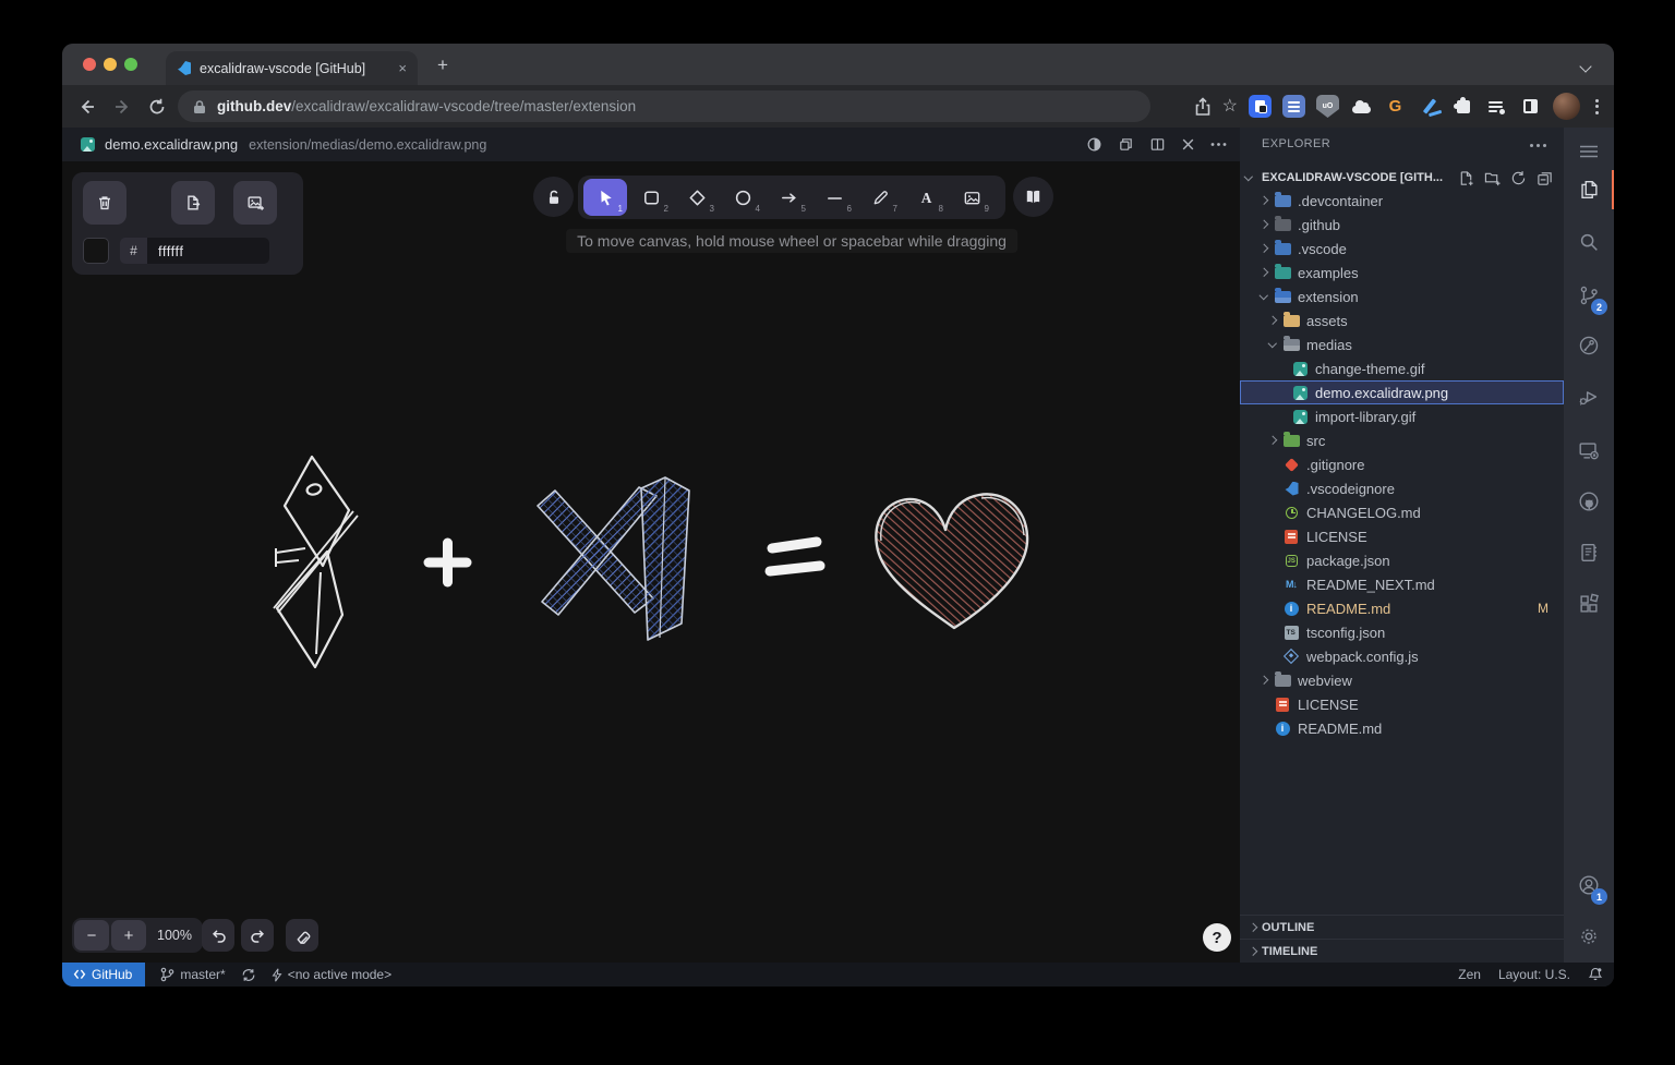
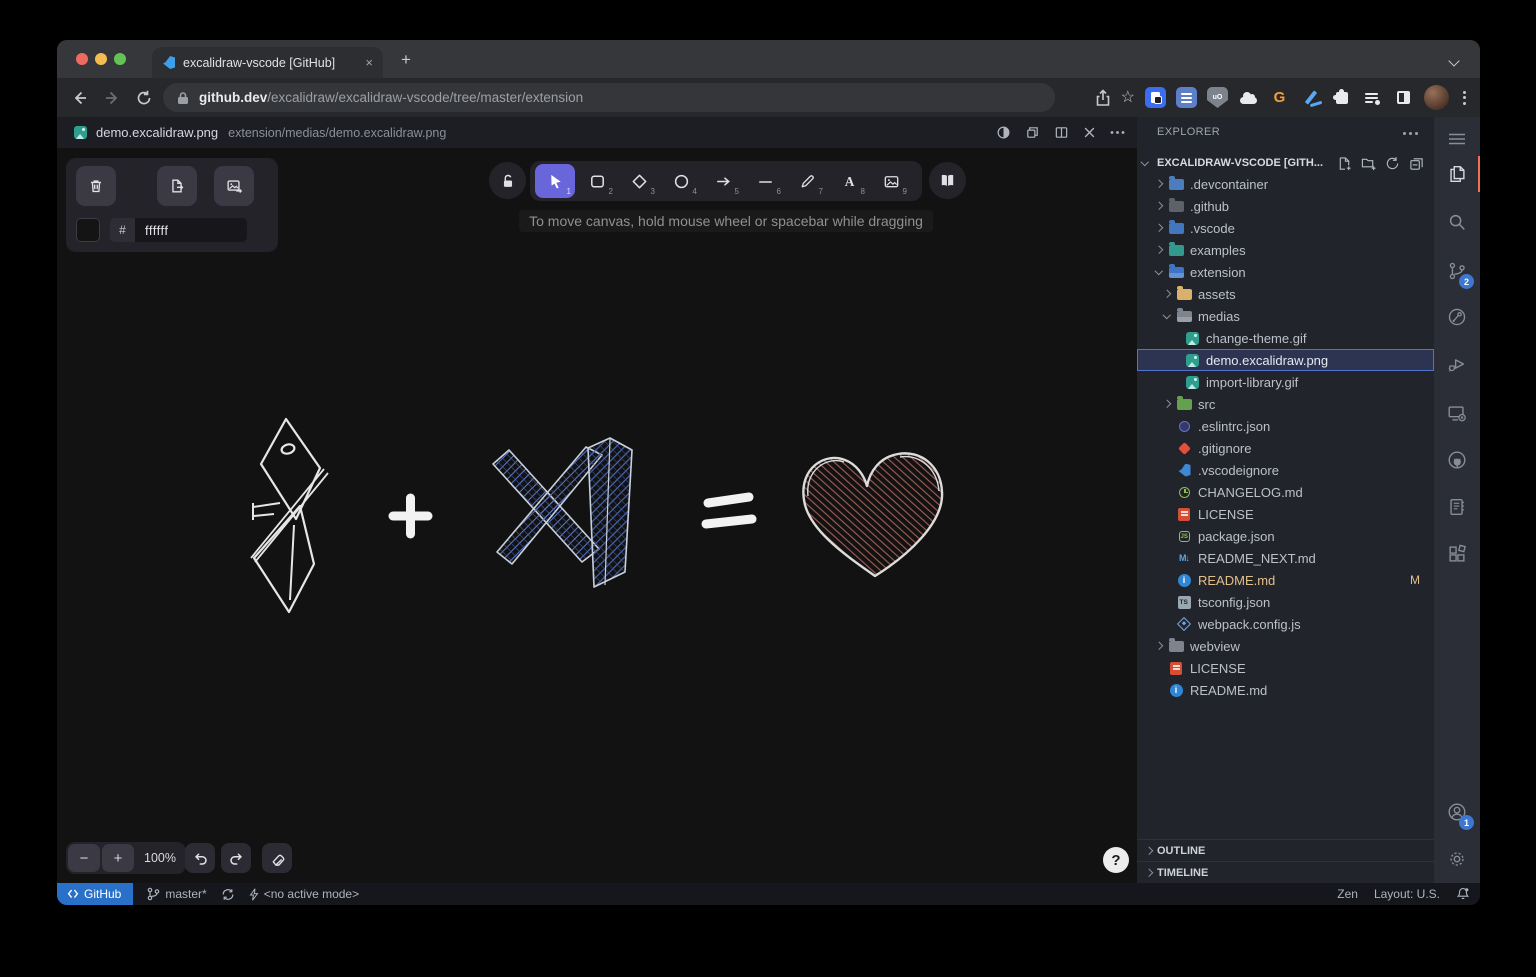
  excalidraw-vscode [GitHub]
  ×
  +
  github.dev
  /excalidraw/excalidraw-vscode/tree/master/extension
  ☆
  G
  demo.excalidraw.png
  extension/medias/demo.excalidraw.png
  #
  ffffff
  1
  2
  3
  4
  5
  6
  7
  A
  8
  9
  To move canvas, hold mouse wheel or spacebar while dragging
  −
  +
  100%
  ?
  EXPLORER
  EXCALIDRAW-VSCODE [GITH...
  .devcontainer
  .github
  .vscode
  examples
  extension
  assets
  medias
  change-theme.gif
  demo.excalidraw.png
  import-library.gif
  src
+ .eslintrc.json
  .gitignore
  .vscodeignore
  CHANGELOG.md
  LICENSE
  package.json
  M↓
  README_NEXT.md
  README.md
  M
  tsconfig.json
  webpack.config.js
  webview
  LICENSE
  README.md
  OUTLINE
  TIMELINE
  2
  1
  GitHub
  master*
  <no active mode>
  Zen
  Layout: U.S.
